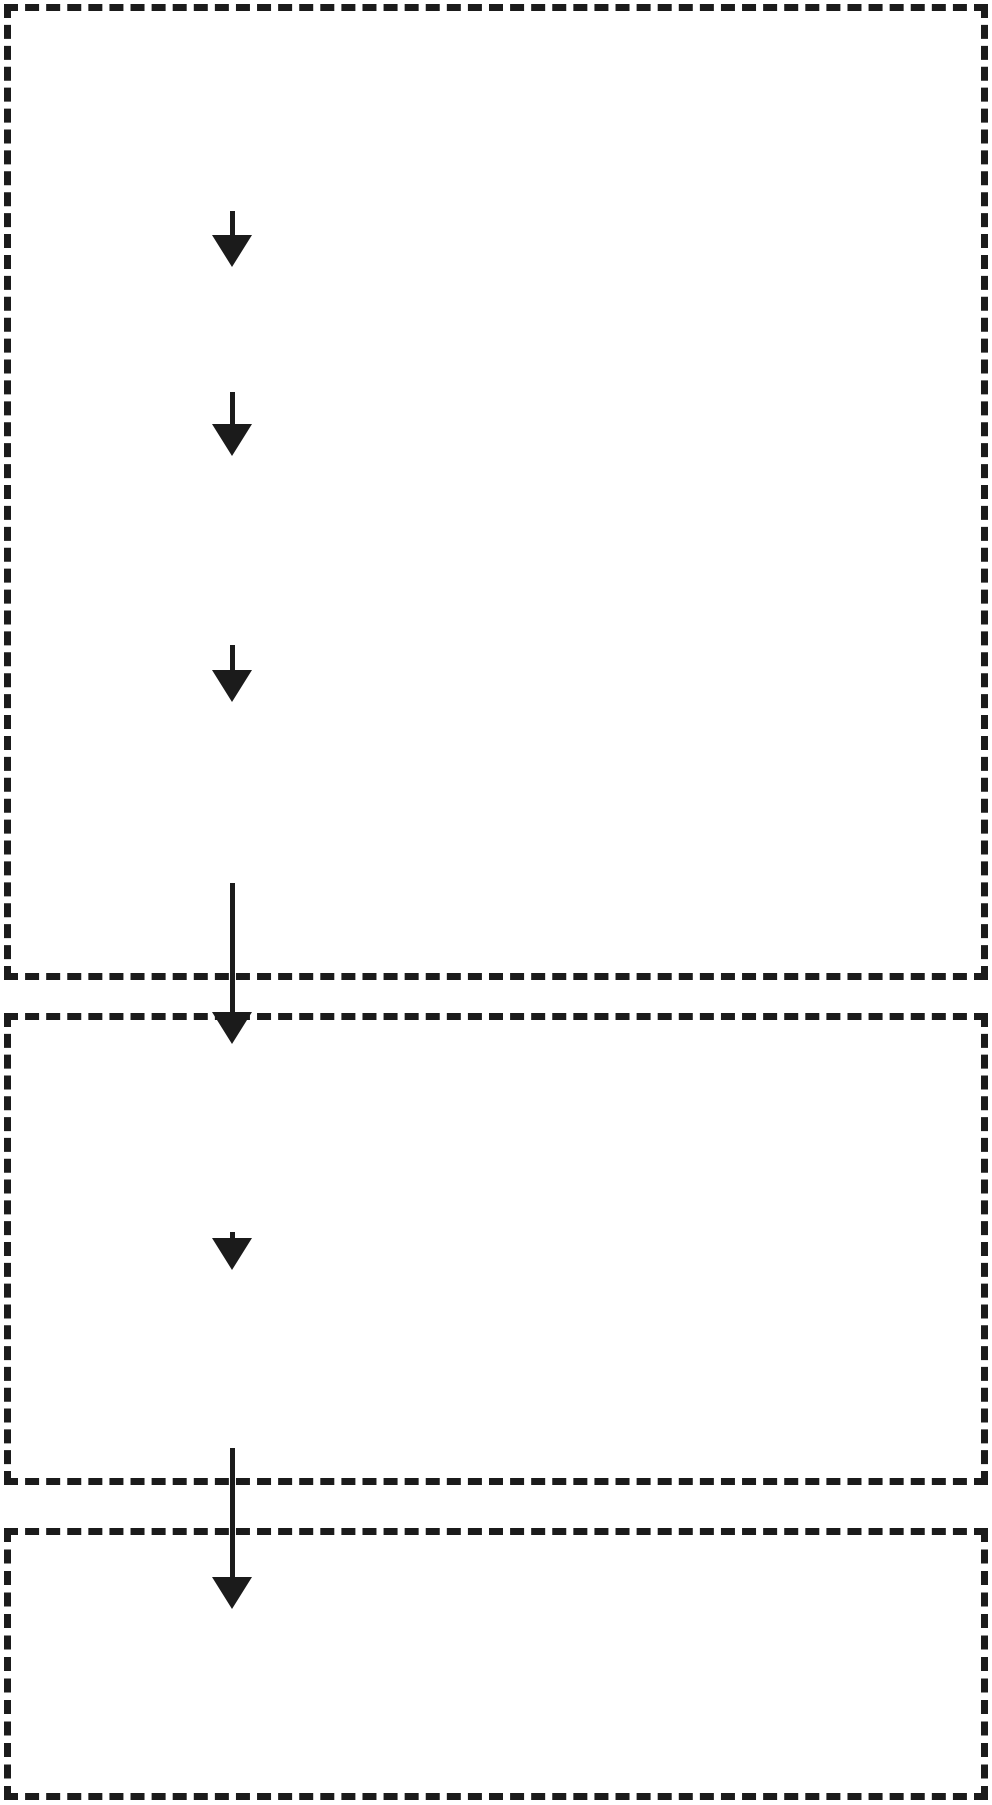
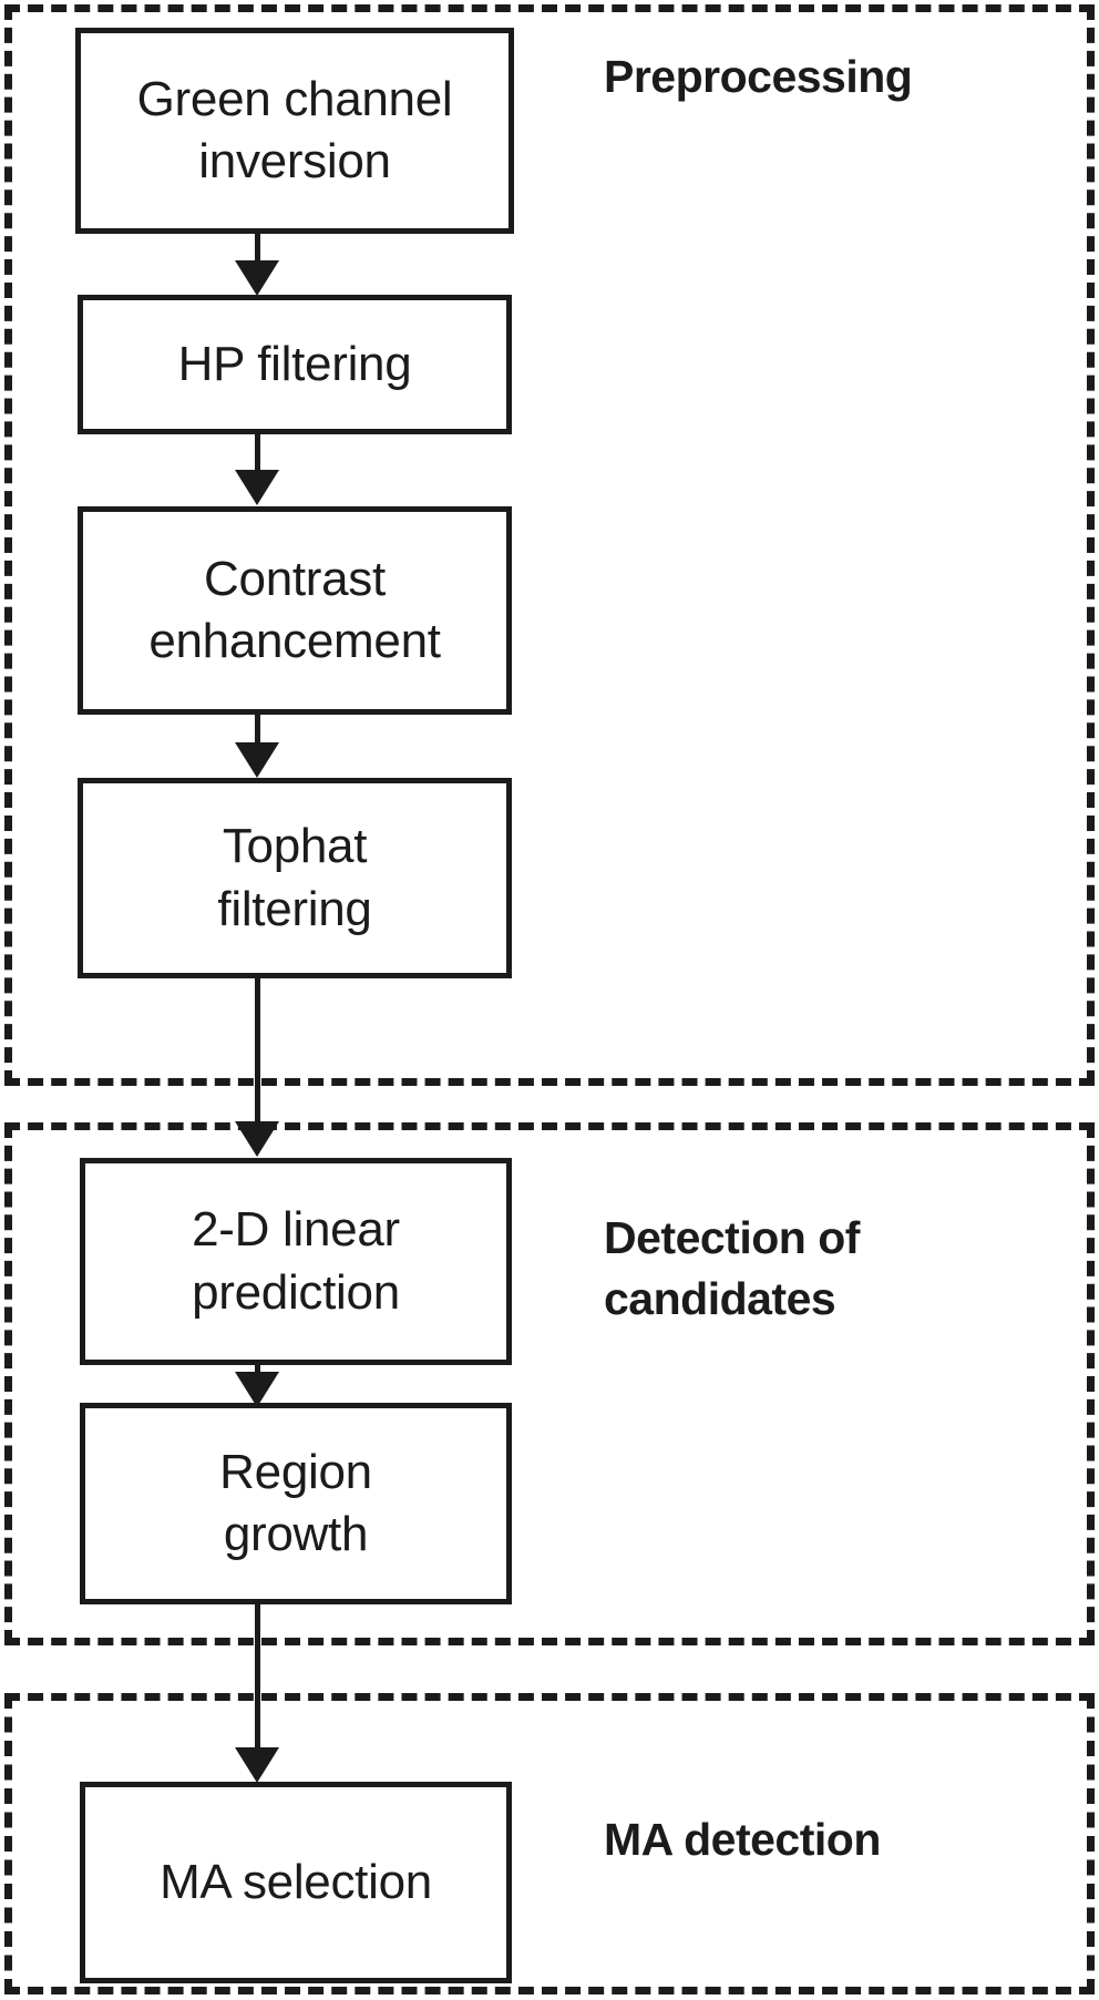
+ Preprocessing
+ Green channel
+ inversion
+ HP filtering
+ Contrast
+ enhancement
+ Tophat
+ filtering
+ Detection of
+ candidates
+ 2-D linear
+ prediction
+ Region
+ growth
+ MA detection
+ MA selection
